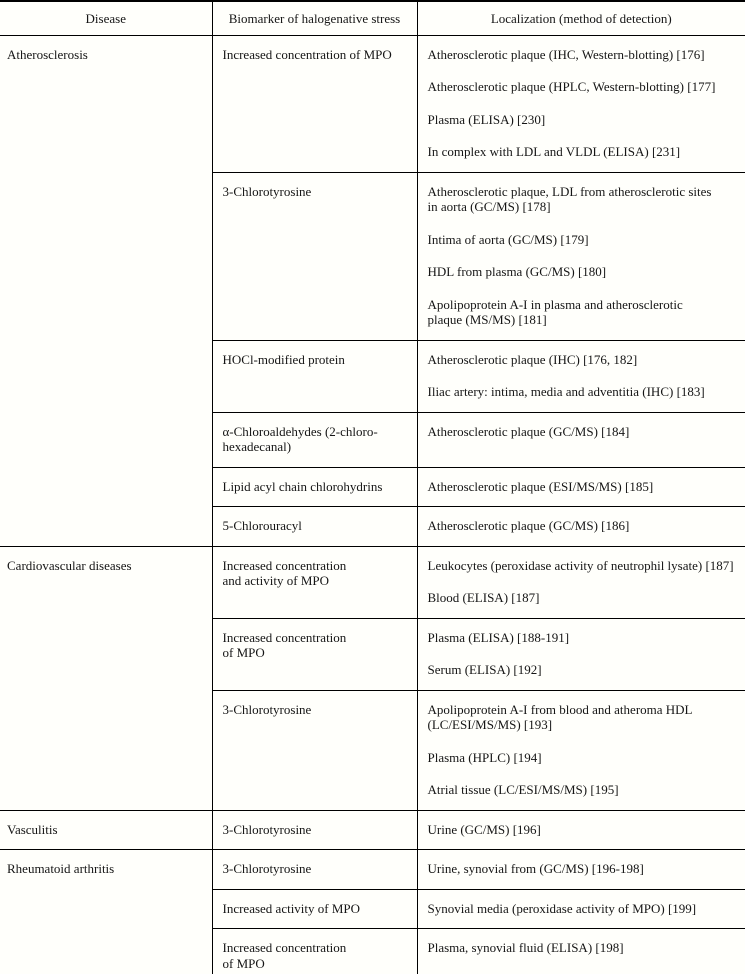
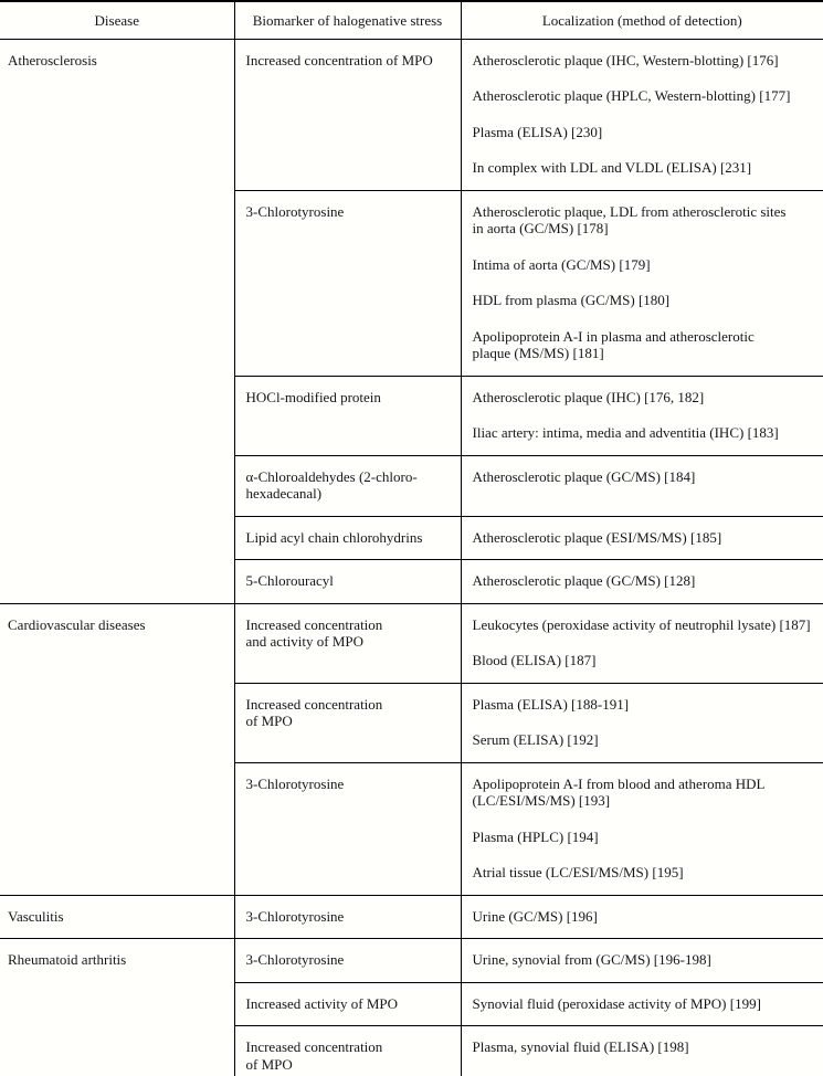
  Disease	Biomarker of halogenative stress	Localization (method of detection)
  Atherosclerosis	Increased concentration of MPO	Atherosclerotic plaque (IHC, Western-blotting) [176]Atherosclerotic plaque (HPLC, Western-blotting) [177]Plasma (ELISA) [230]In complex with LDL and VLDL (ELISA) [231]
  3-Chlorotyrosine	Atherosclerotic plaque, LDL from atherosclerotic sitesin aorta (GC/MS) [178]Intima of aorta (GC/MS) [179]HDL from plasma (GC/MS) [180]Apolipoprotein A-I in plasma and atheroscleroticplaque (MS/MS) [181]
  HOCl-modified protein	Atherosclerotic plaque (IHC) [176, 182]Iliac artery: intima, media and adventitia (IHC) [183]
  α-Chloroaldehydes (2-chloro-hexadecanal)	Atherosclerotic plaque (GC/MS) [184]
  Lipid acyl chain chlorohydrins	Atherosclerotic plaque (ESI/MS/MS) [185]
- 5-Chlorouracyl	Atherosclerotic plaque (GC/MS) [186]
+ 5-Chlorouracyl	Atherosclerotic plaque (GC/MS) [128]
  Cardiovascular diseases	Increased concentrationand activity of MPO	Leukocytes (peroxidase activity of neutrophil lysate) [187]Blood (ELISA) [187]
  Increased concentrationof MPO	Plasma (ELISA) [188-191]Serum (ELISA) [192]
  3-Chlorotyrosine	Apolipoprotein A-I from blood and atheroma HDL(LC/ESI/MS/MS) [193]Plasma (HPLC) [194]Atrial tissue (LC/ESI/MS/MS) [195]
  Vasculitis	3-Chlorotyrosine	Urine (GC/MS) [196]
  Rheumatoid arthritis	3-Chlorotyrosine	Urine, synovial from (GC/MS) [196-198]
- Increased activity of MPO	Synovial media (peroxidase activity of MPO) [199]
+ Increased activity of MPO	Synovial fluid (peroxidase activity of MPO) [199]
  Increased concentrationof MPO	Plasma, synovial fluid (ELISA) [198]
